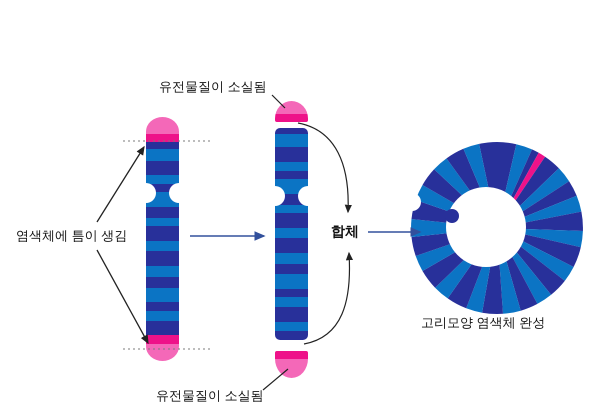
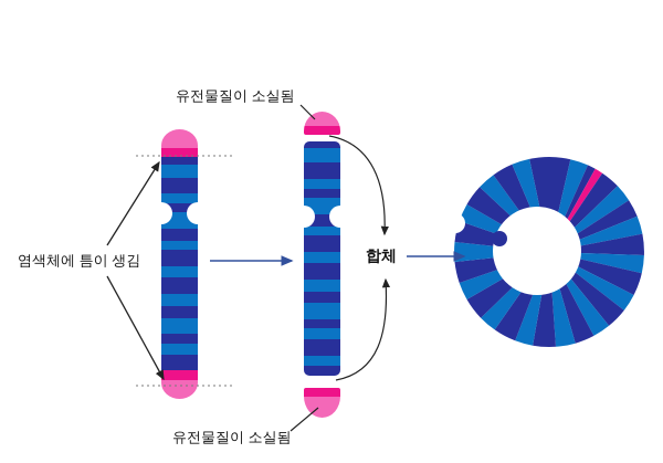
  염색체에 틈이 생김
  유전물질이 소실됨
  유전물질이 소실됨
  합체
- 고리모양 염색체 완성
